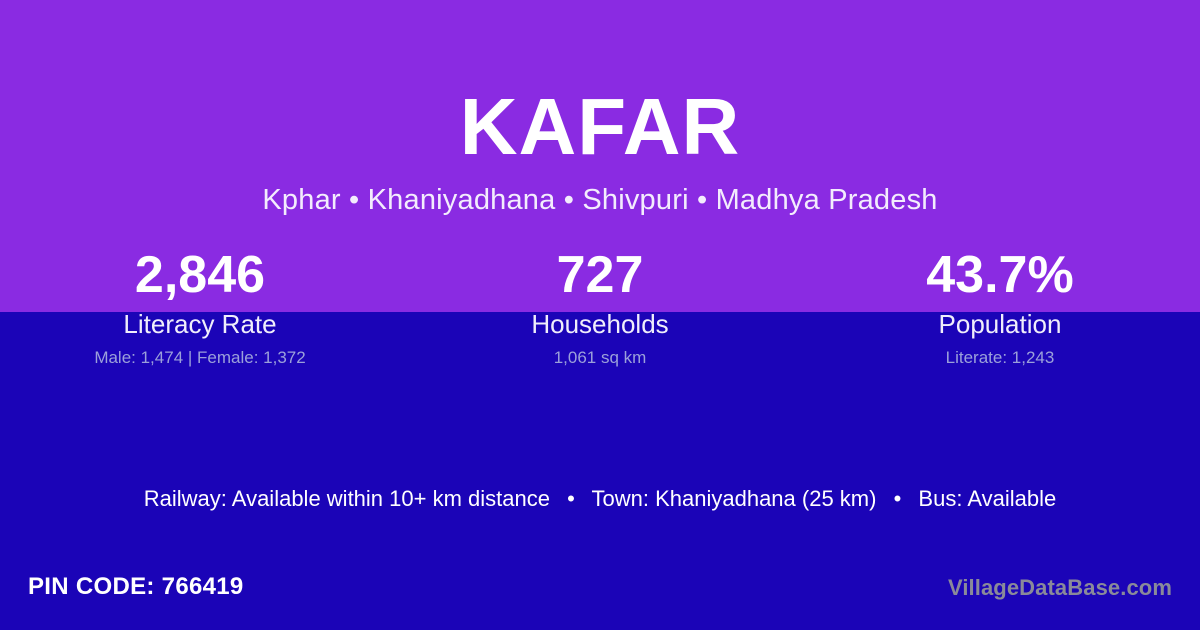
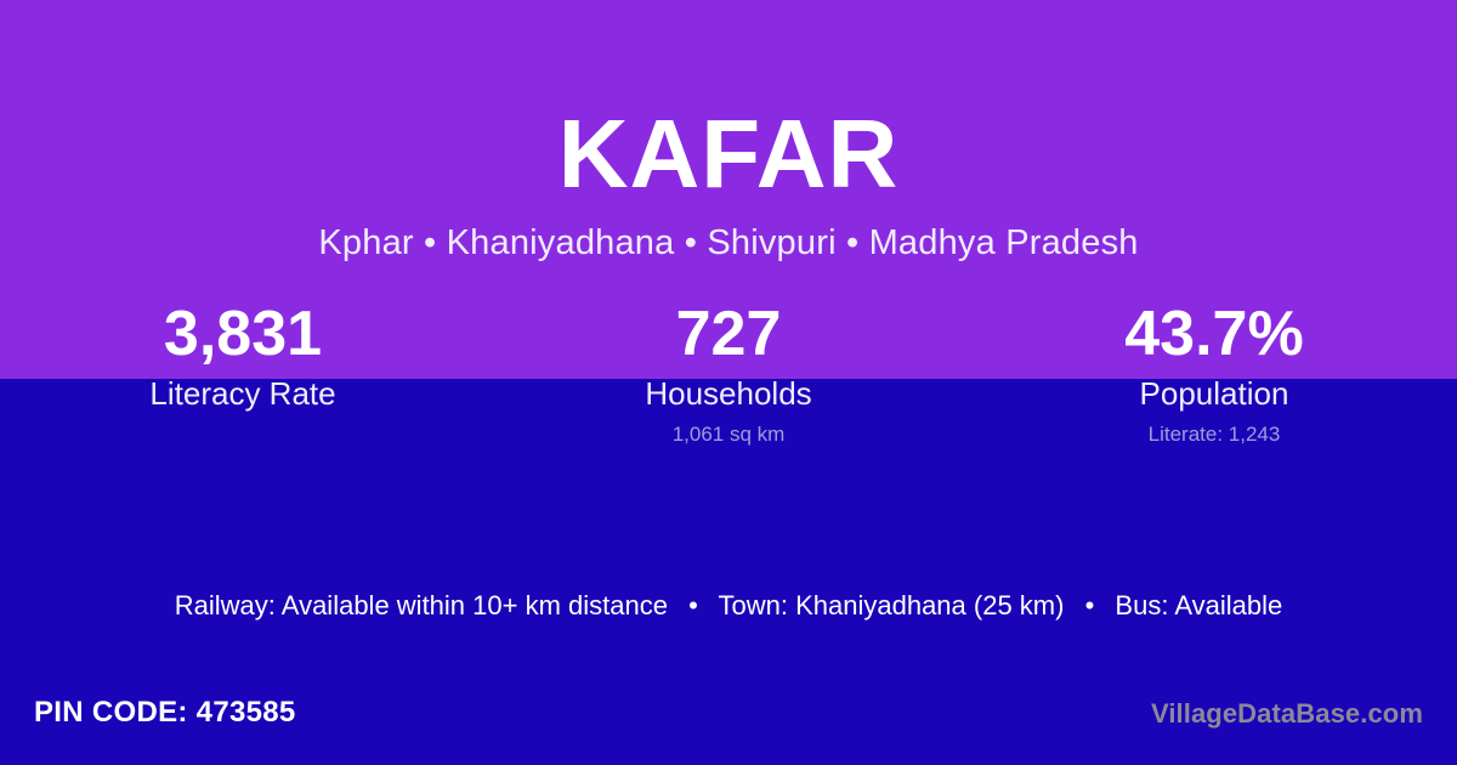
  KAFAR
  Kphar • Khaniyadhana • Shivpuri • Madhya Pradesh
- 2,846
+ 3,831
  Literacy Rate
- Male: 1,474 | Female: 1,372
  727
  Households
  1,061 sq km
  43.7%
  Population
  Literate: 1,243
  Railway: Available within 10+ km distance • Town: Khaniyadhana (25 km) • Bus: Available
- PIN CODE: 766419
+ PIN CODE: 473585
  VillageDataBase.com
